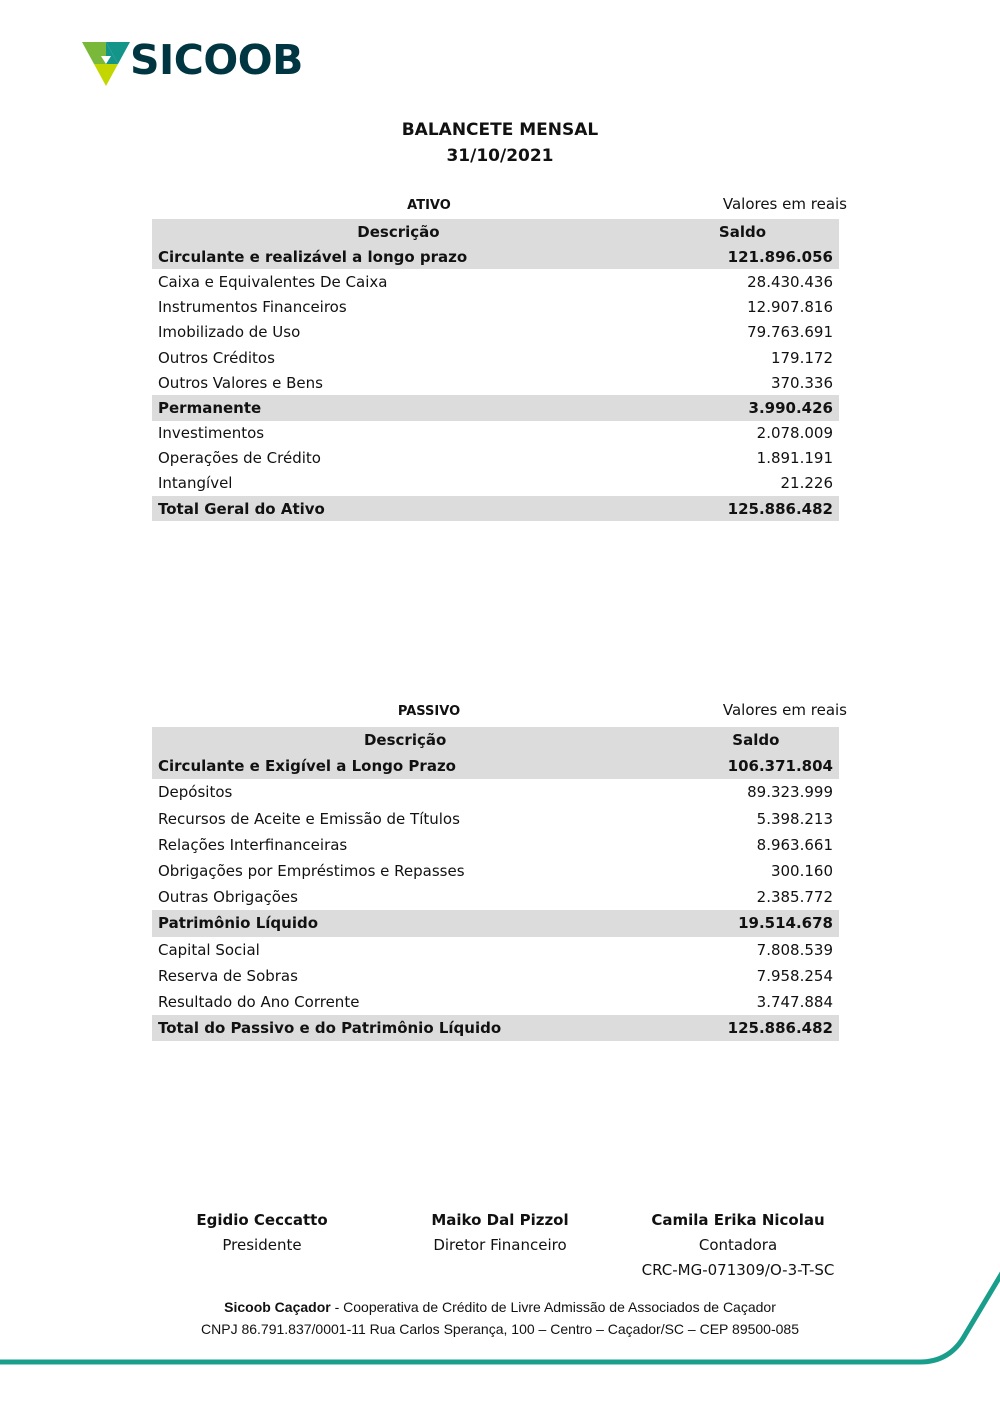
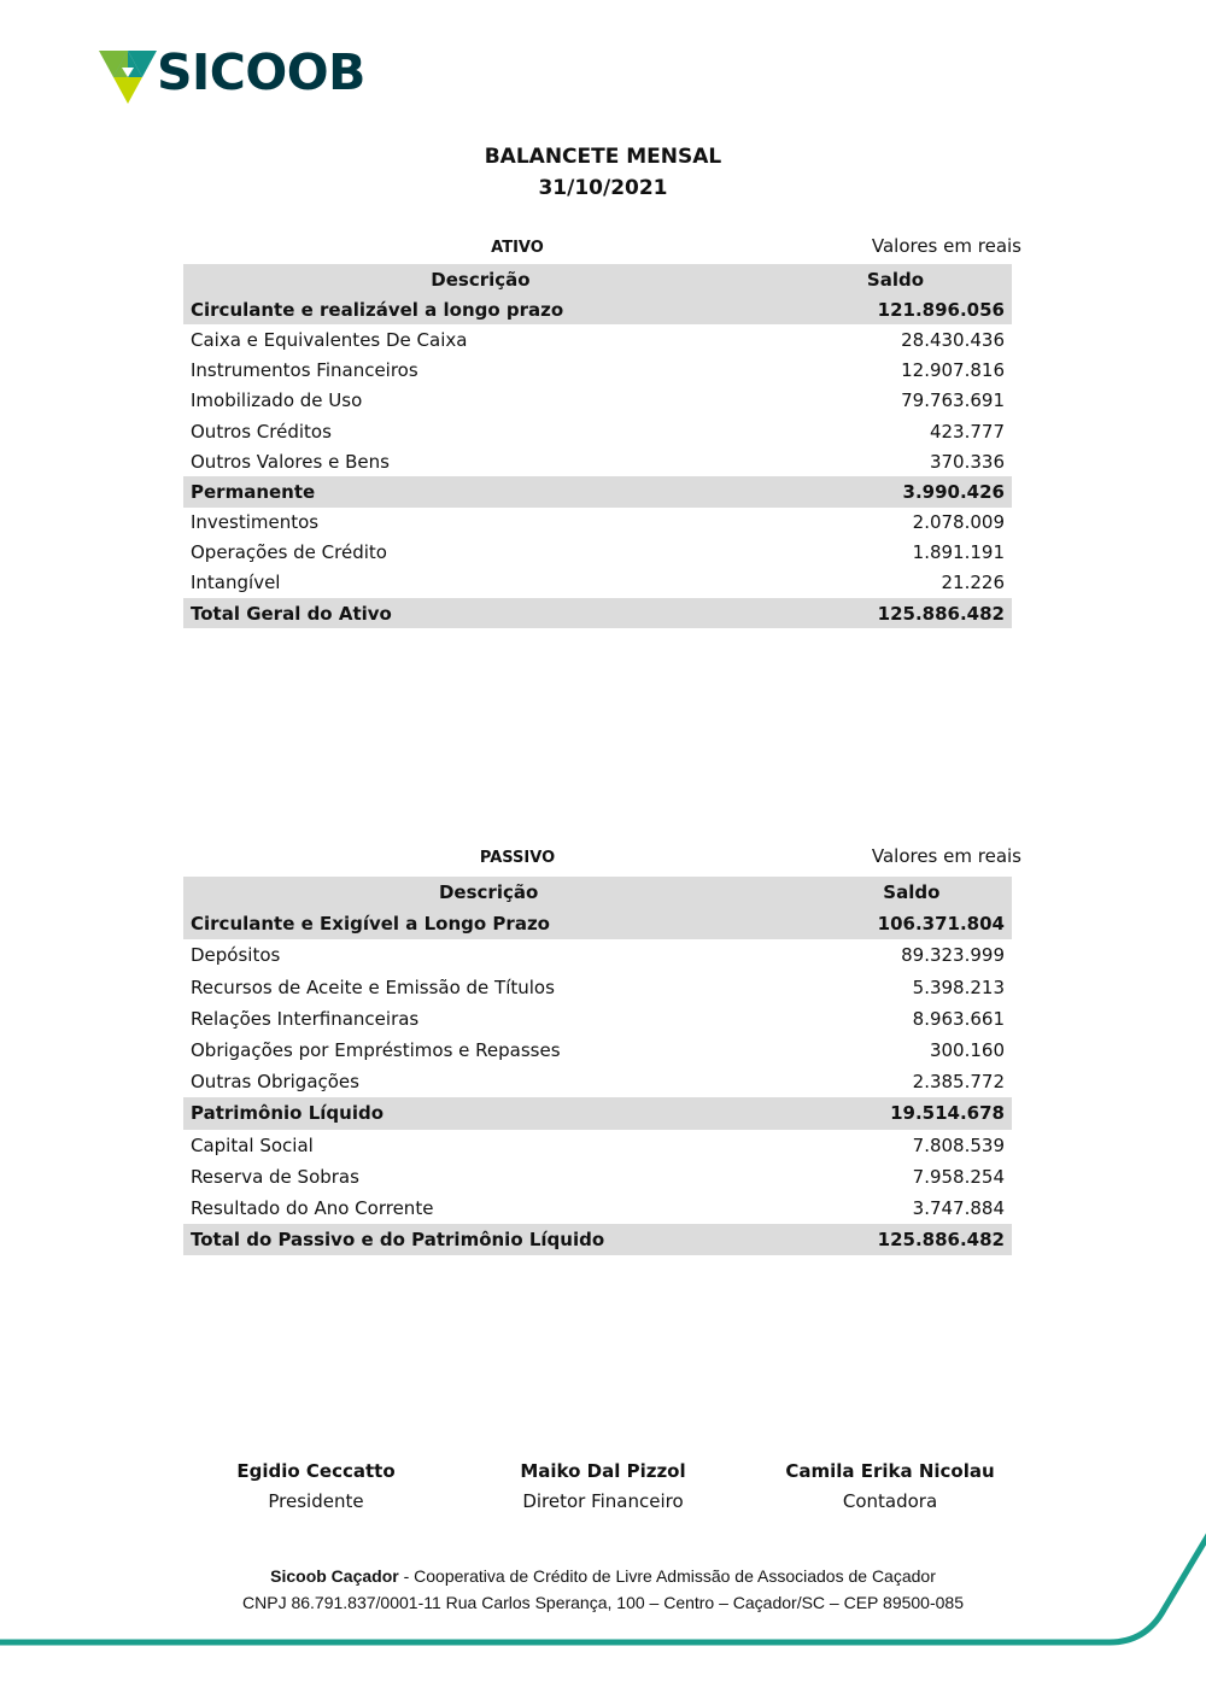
  SICOOB
  BALANCETE MENSAL
  31/10/2021
  ATIVO
  Valores em reais
  Descrição	Saldo
  Circulante e realizável a longo prazo	121.896.056
  Caixa e Equivalentes De Caixa	28.430.436
  Instrumentos Financeiros	12.907.816
  Imobilizado de Uso	79.763.691
- Outros Créditos	179.172
+ Outros Créditos	423.777
  Outros Valores e Bens	370.336
  Permanente	3.990.426
  Investimentos	2.078.009
  Operações de Crédito	1.891.191
  Intangível	21.226
  Total Geral do Ativo	125.886.482
  PASSIVO
  Valores em reais
  Descrição	Saldo
  Circulante e Exigível a Longo Prazo	106.371.804
  Depósitos	89.323.999
  Recursos de Aceite e Emissão de Títulos	5.398.213
  Relações Interfinanceiras	8.963.661
  Obrigações por Empréstimos e Repasses	300.160
  Outras Obrigações	2.385.772
  Patrimônio Líquido	19.514.678
  Capital Social	7.808.539
  Reserva de Sobras	7.958.254
  Resultado do Ano Corrente	3.747.884
  Total do Passivo e do Patrimônio Líquido	125.886.482
  Egidio Ceccatto
  Presidente
  Maiko Dal Pizzol
  Diretor Financeiro
  Camila Erika Nicolau
  Contadora
- CRC-MG-071309/O-3-T-SC
  Sicoob Caçador - Cooperativa de Crédito de Livre Admissão de Associados de Caçador
  CNPJ 86.791.837/0001-11 Rua Carlos Sperança, 100 – Centro – Caçador/SC – CEP 89500-085
